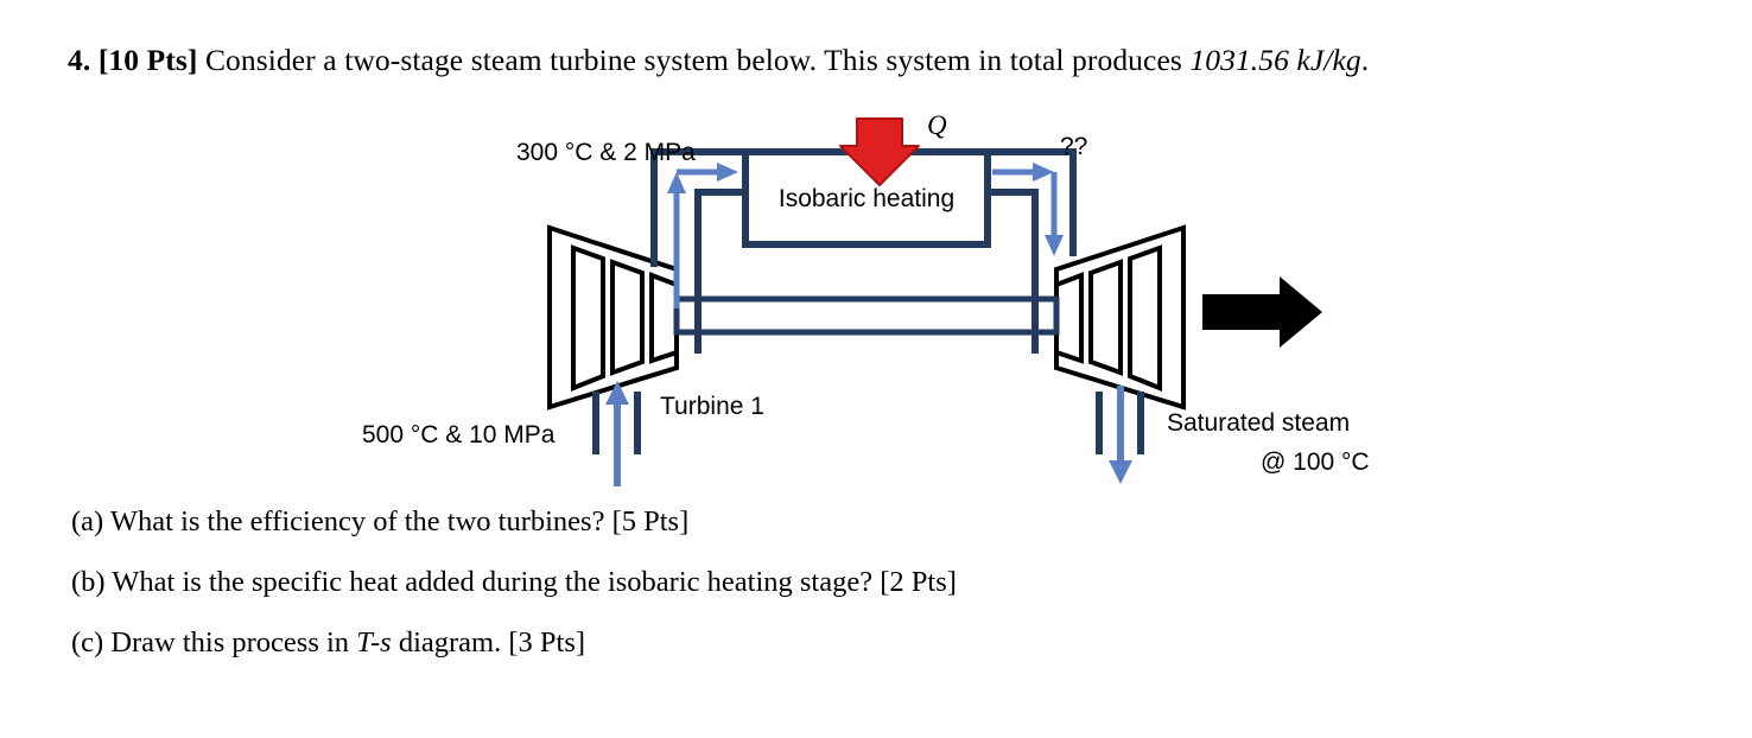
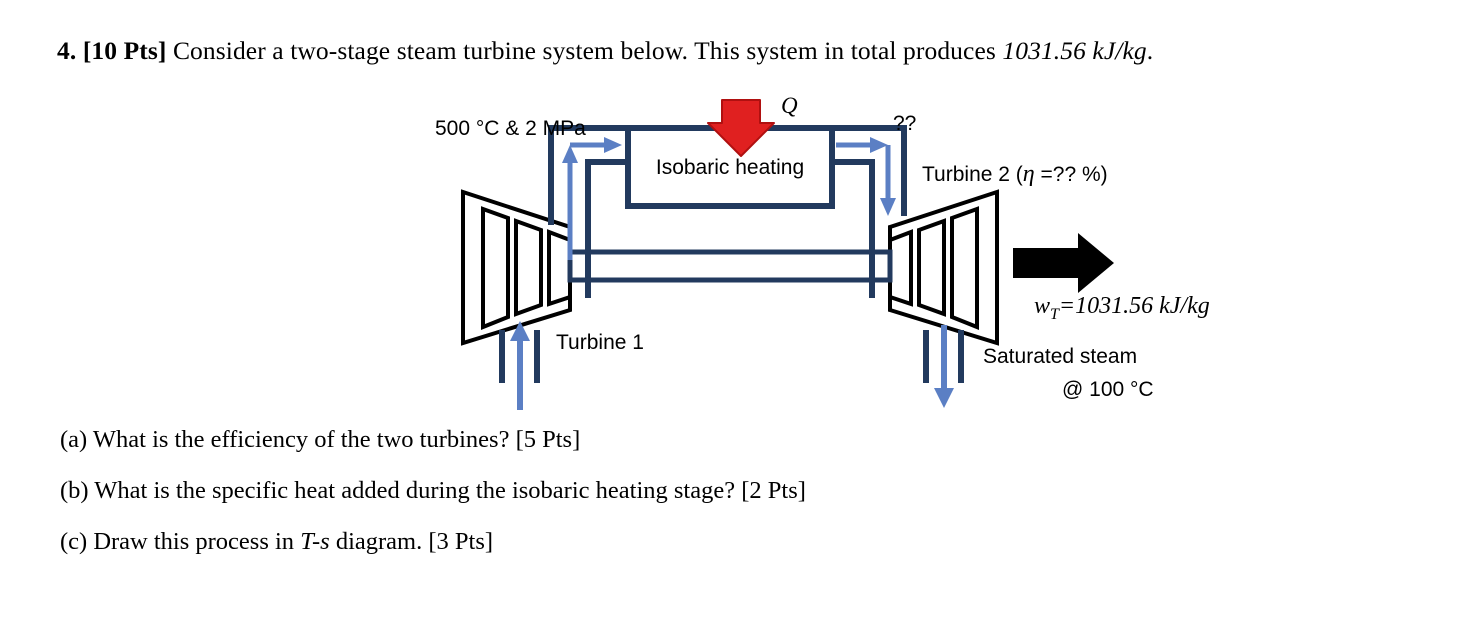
  4. [10 Pts] Consider a two-stage steam turbine system below. This system in total produces 1031.56 kJ/kg.
  Isobaric heating
  Q
- 300 °C & 2 MPa
+ 500 °C & 2 MPa
- 500 °C & 10 MPa
  Turbine 1
  ??
+ Turbine 2 (η =?? %)
+ wT =1031.56 kJ/kg
  Saturated steam
  @ 100 °C
  (a) What is the efficiency of the two turbines? [5 Pts]
  (b) What is the specific heat added during the isobaric heating stage? [2 Pts]
  (c) Draw this process in T-s diagram. [3 Pts]
